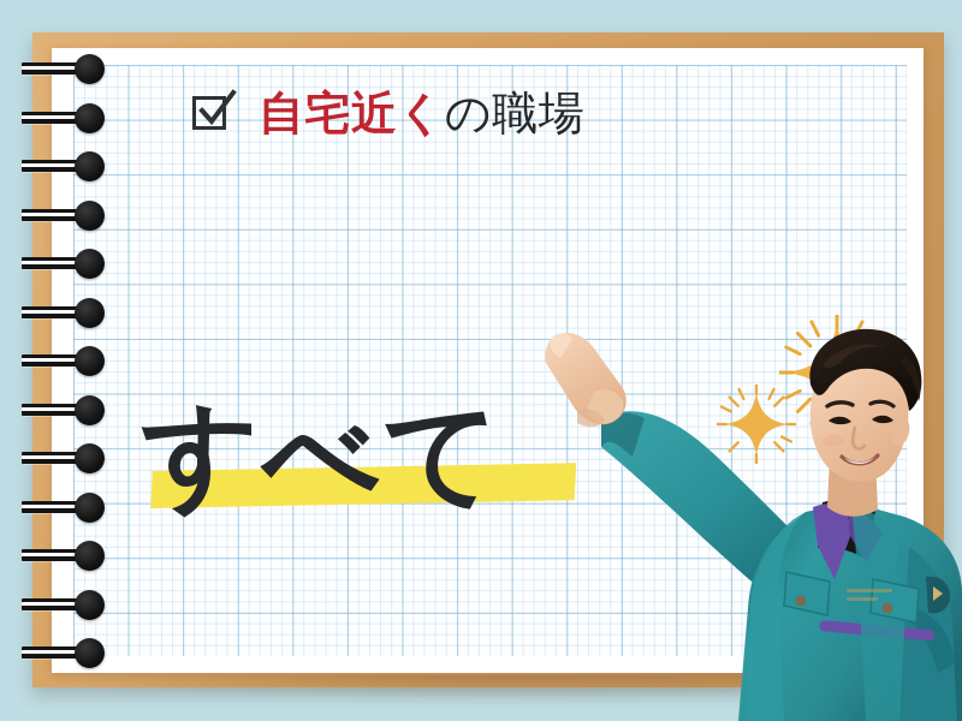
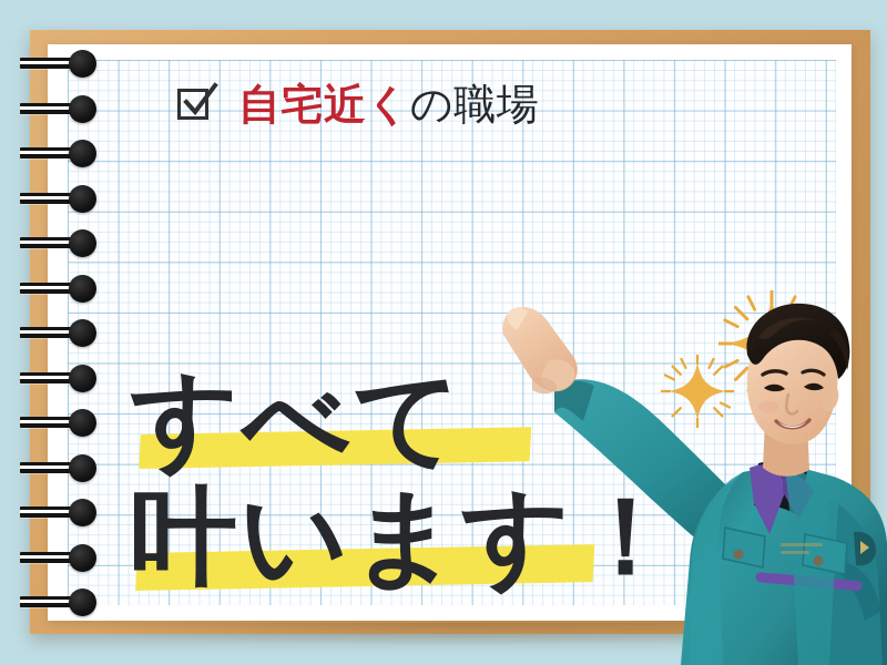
  自宅近くの職場
  すべて
+ 叶います！
